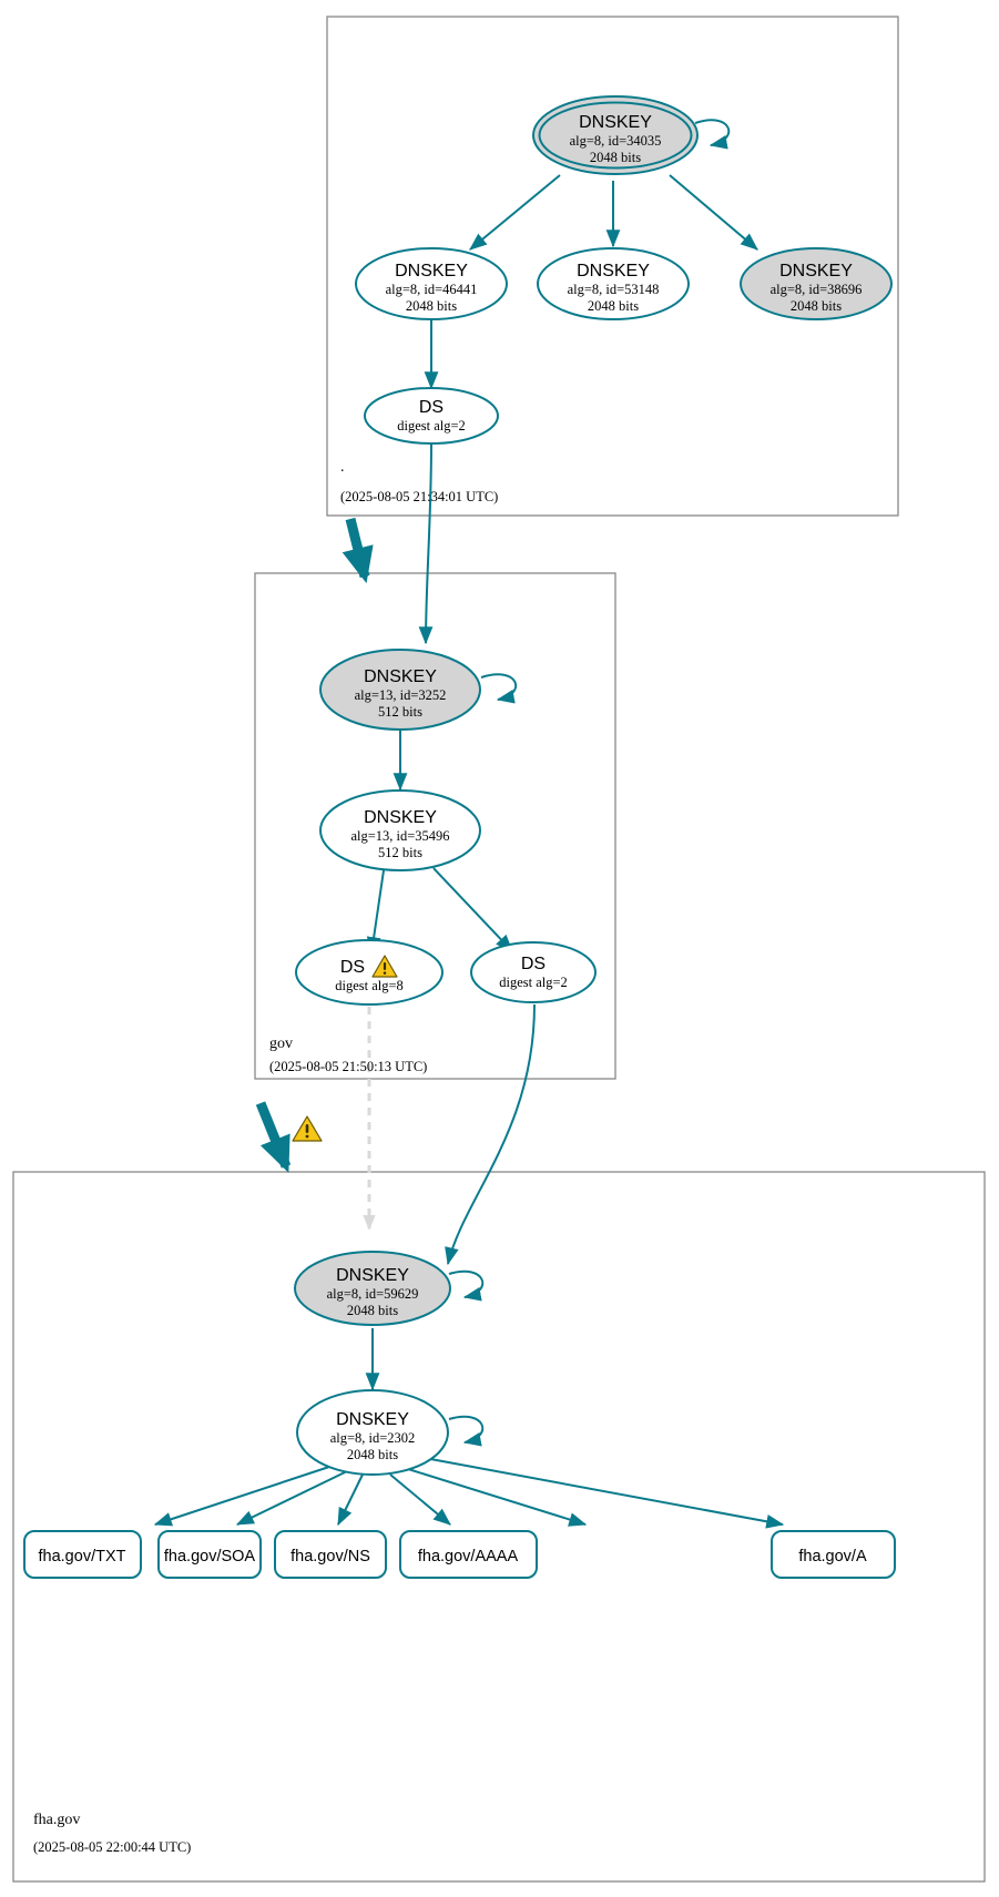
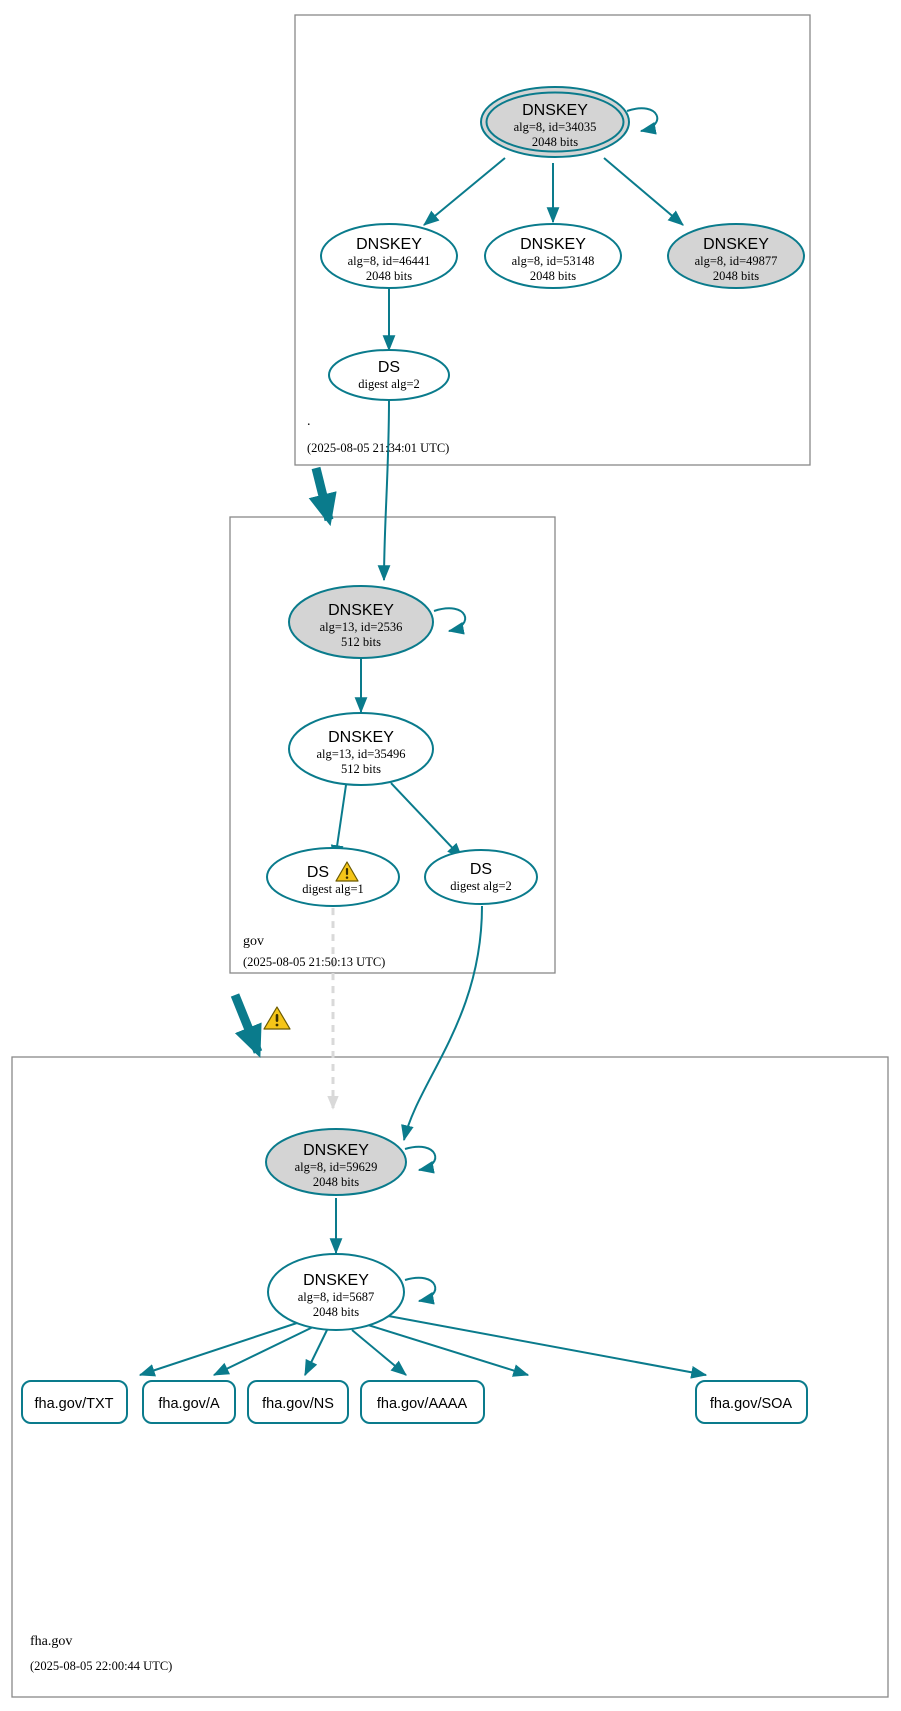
  DNSKEY
  alg=8, id=34035
  2048 bits
  DNSKEY
  alg=8, id=46441
  2048 bits
  DNSKEY
  alg=8, id=53148
  2048 bits
  DNSKEY
- alg=8, id=38696
+ alg=8, id=49877
  2048 bits
  DS
  digest alg=2
  .
  (2025-08-05 21:34:01 UTC)
  DNSKEY
- alg=13, id=3252
+ alg=13, id=2536
  512 bits
  DNSKEY
  alg=13, id=35496
  512 bits
  DS
- digest alg=8
+ digest alg=1
  DS
  digest alg=2
  gov
  (2025-08-05 21:50:13 UTC)
  DNSKEY
  alg=8, id=59629
  2048 bits
  DNSKEY
- alg=8, id=2302
+ alg=8, id=5687
  2048 bits
  fha.gov/TXT
- fha.gov/SOA
+ fha.gov/A
  fha.gov/NS
  fha.gov/AAAA
- fha.gov/A
+ fha.gov/SOA
  fha.gov
  (2025-08-05 22:00:44 UTC)
